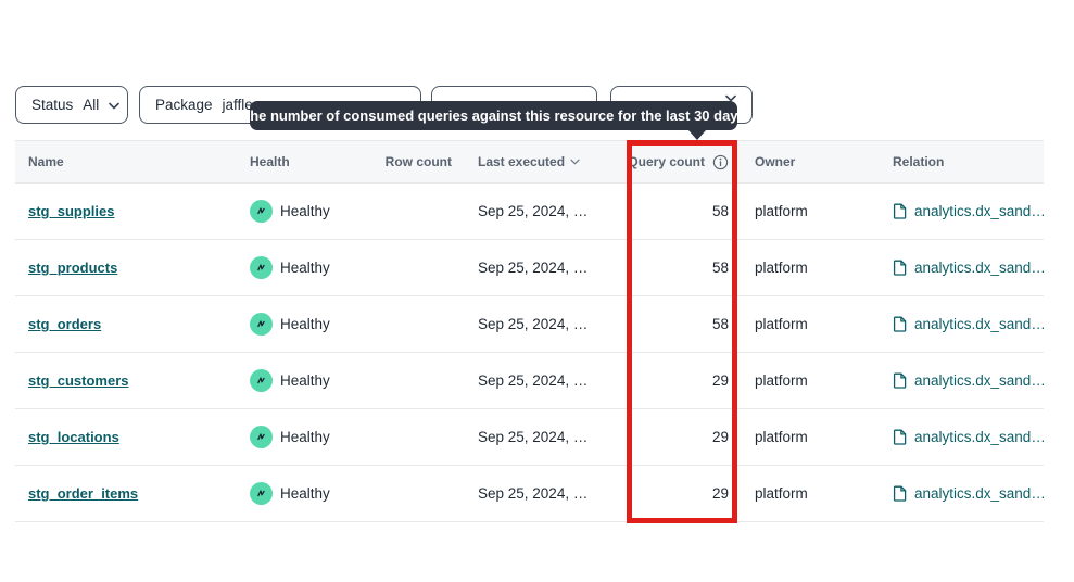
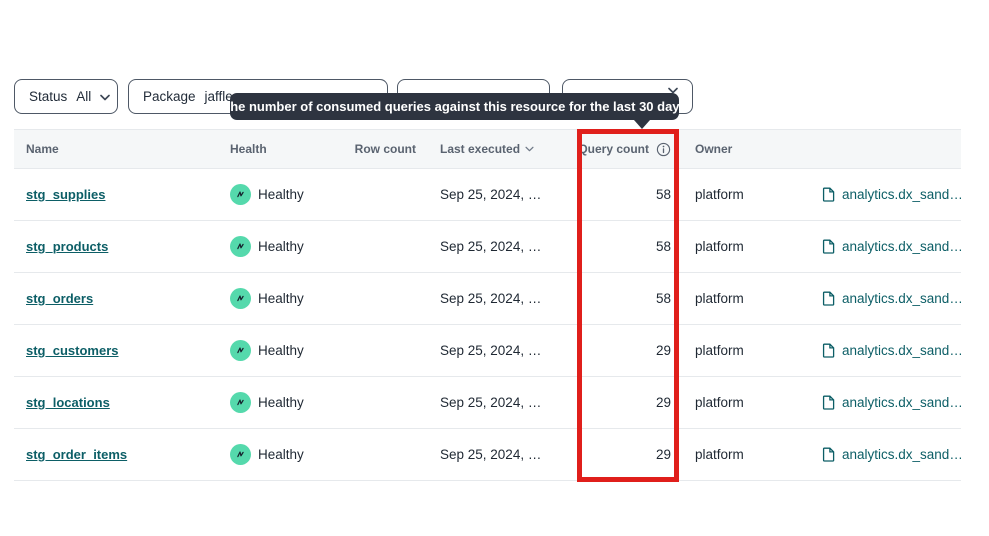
  Status
  All
  Package
  jaffle
  Name
  Health
  Row count
  Last executed
  Query count
  Owner
- Relation
  stg_supplies
  Healthy
  Sep 25, 2024, …
  58
  platform
  analytics.dx_sand…
  stg_products
  Healthy
  Sep 25, 2024, …
  58
  platform
  analytics.dx_sand…
  stg_orders
  Healthy
  Sep 25, 2024, …
  58
  platform
  analytics.dx_sand…
  stg_customers
  Healthy
  Sep 25, 2024, …
  29
  platform
  analytics.dx_sand…
  stg_locations
  Healthy
  Sep 25, 2024, …
  29
  platform
  analytics.dx_sand…
  stg_order_items
  Healthy
  Sep 25, 2024, …
  29
  platform
  analytics.dx_sand…
  The number of consumed queries against this resource for the last 30 days
